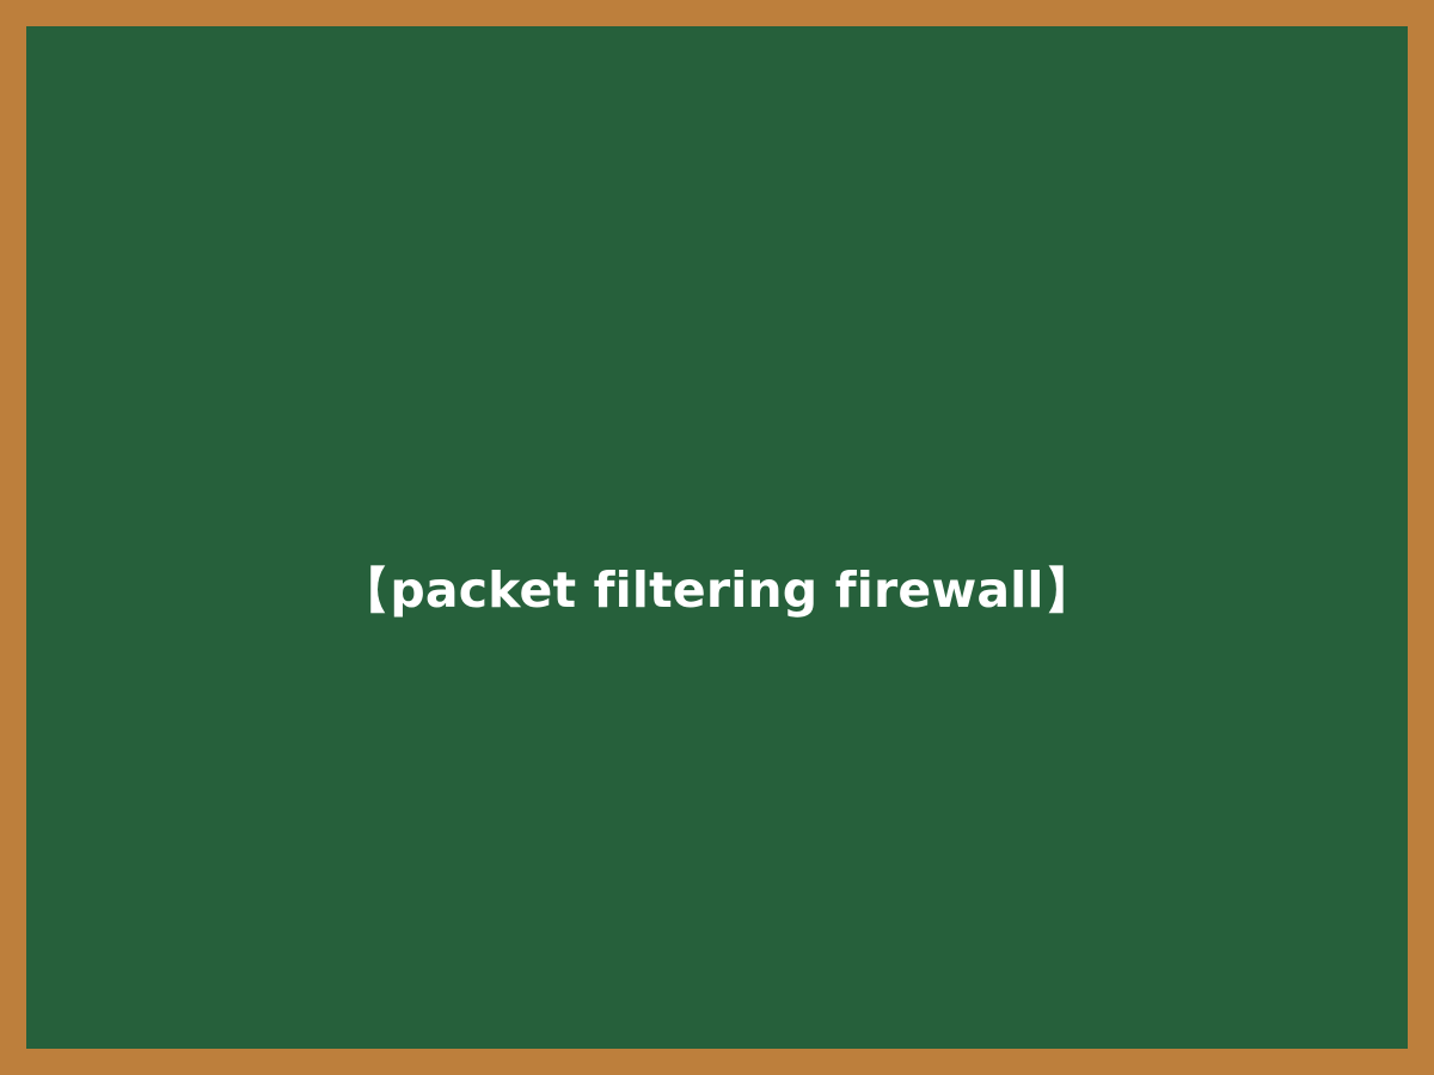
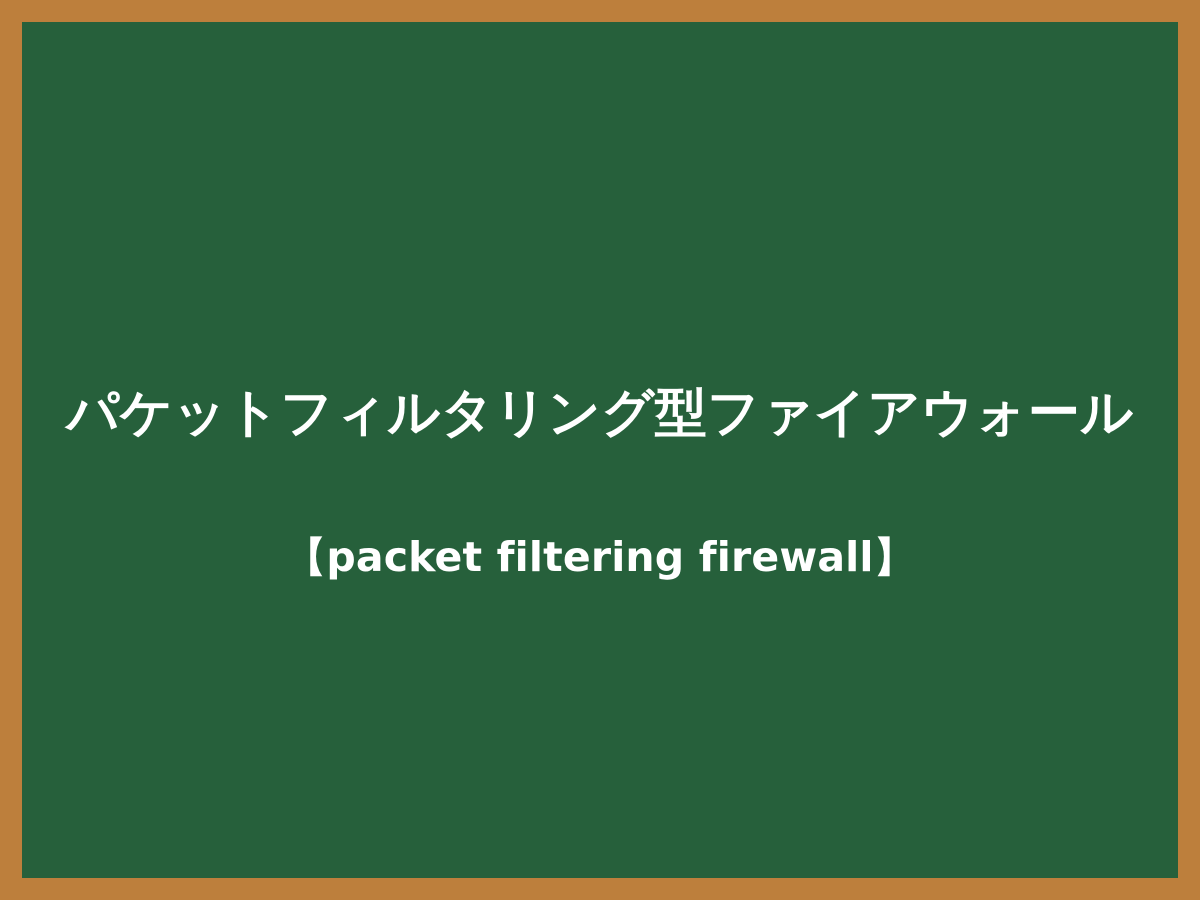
+ パケットフィルタリング型ファイアウォール
  【packet filtering firewall】
